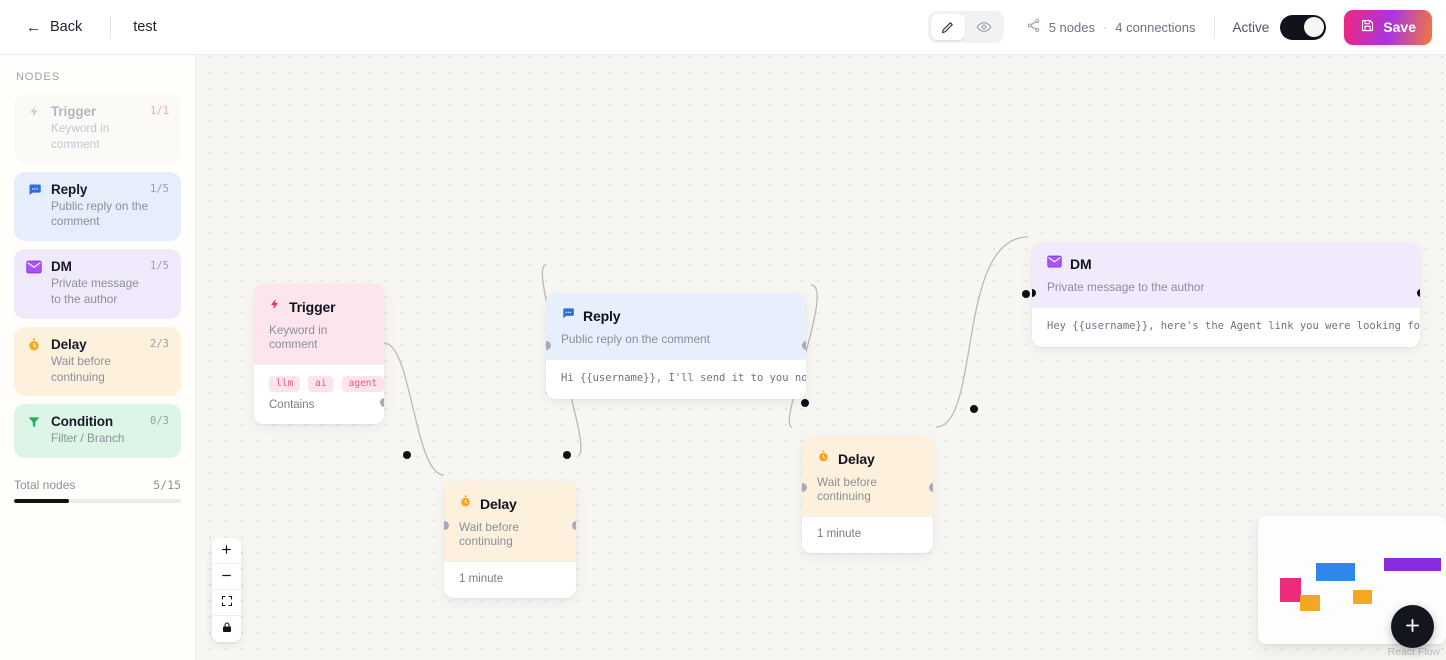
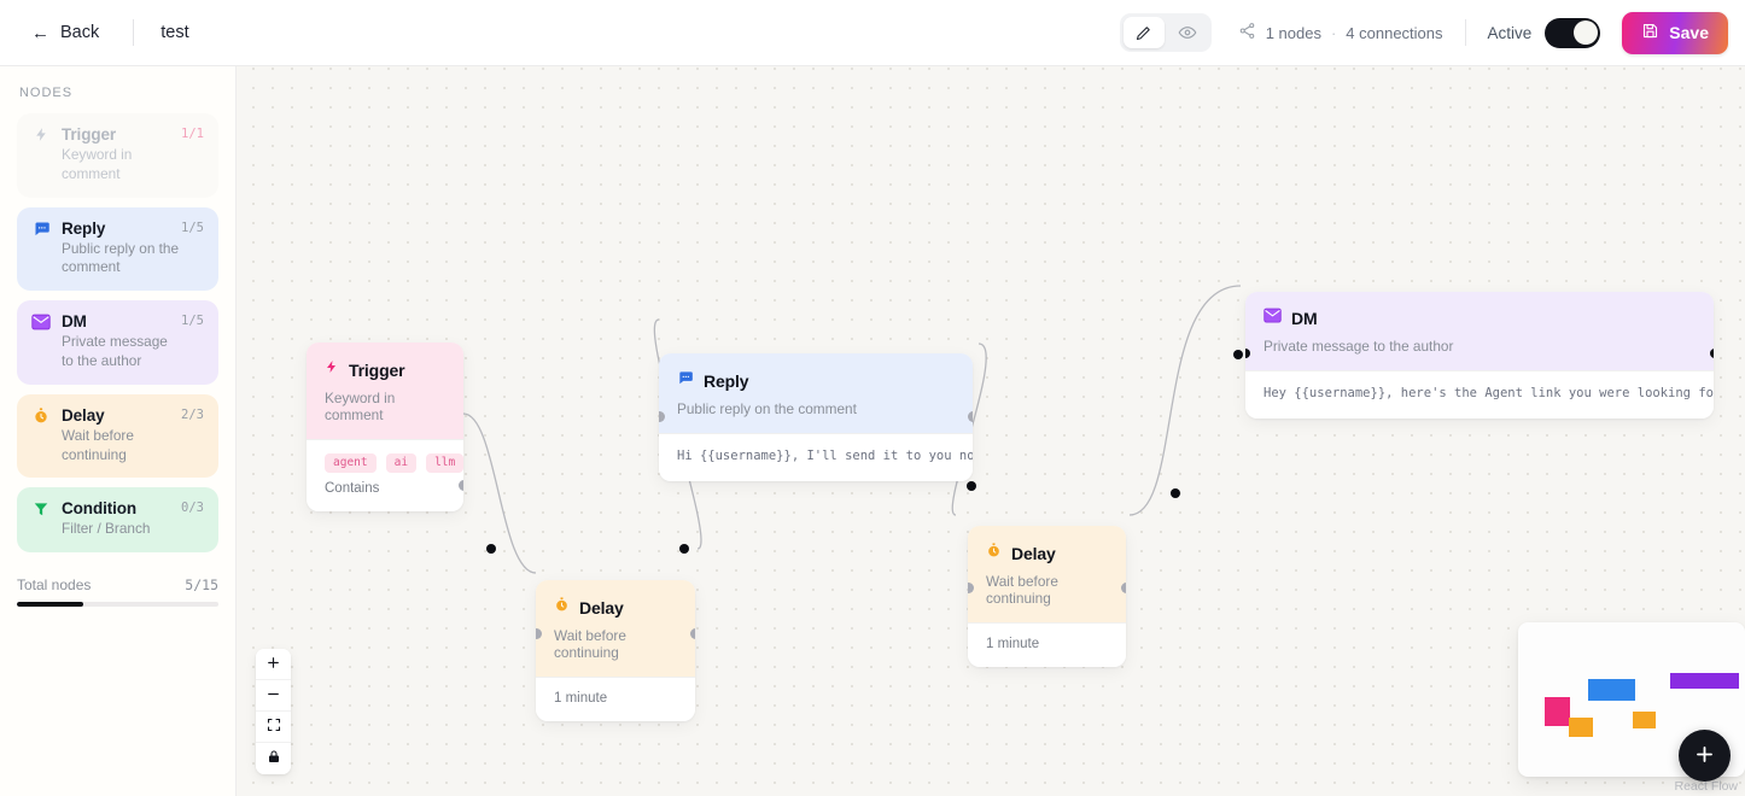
  ←
  Back
  test
- 5 nodes
+ 1 nodes
  ·
  4 connections
  Active
  Save
  NODES
  Trigger
  1/1
  Keyword in comment
  Reply
  1/5
  Public reply on the comment
  DM
  1/5
  Private message to the author
  Delay
  2/3
  Wait before continuing
  Condition
  0/3
  Filter / Branch
  Total nodes
  5/15
  Trigger
  Keyword in comment
- llm
+ agent
  ai
- agent
+ llm
  Contains
  Delay
  Wait before continuing
  1 minute
  Reply
  Public reply on the comment
  Hi {{username}}, I'll send it to you no
  Delay
  Wait before continuing
  1 minute
  DM
  Private message to the author
  Hey {{username}}, here's the Agent link you were looking fo
  React Flow
